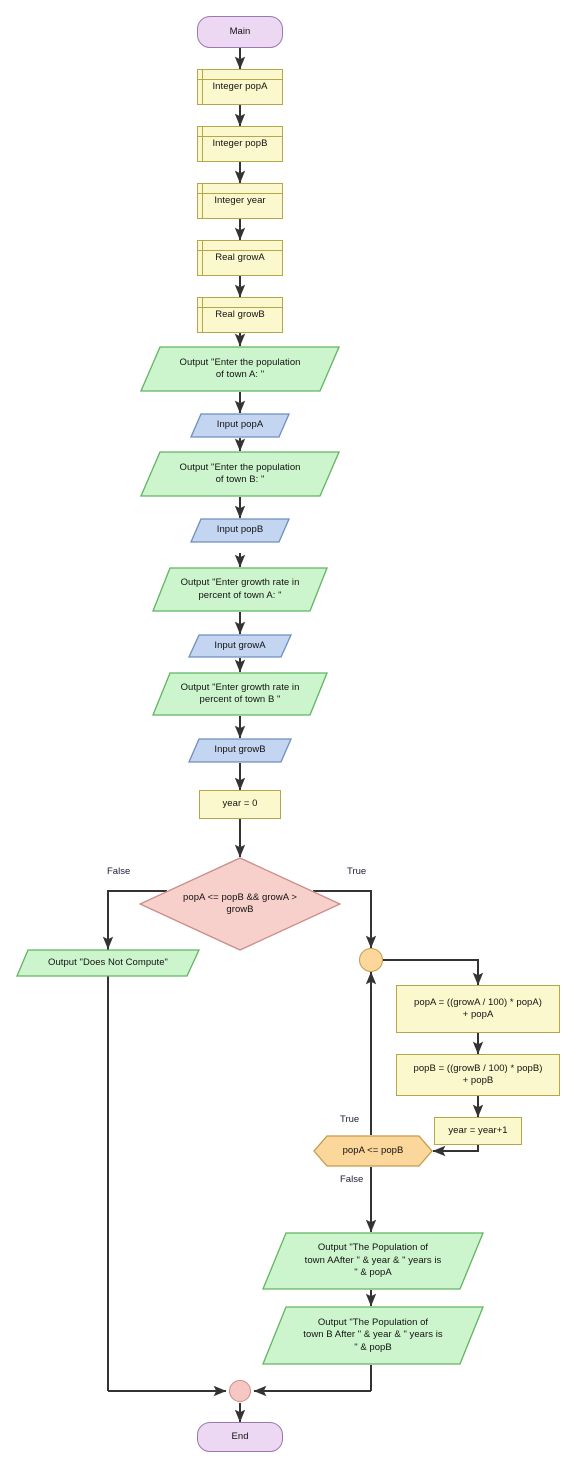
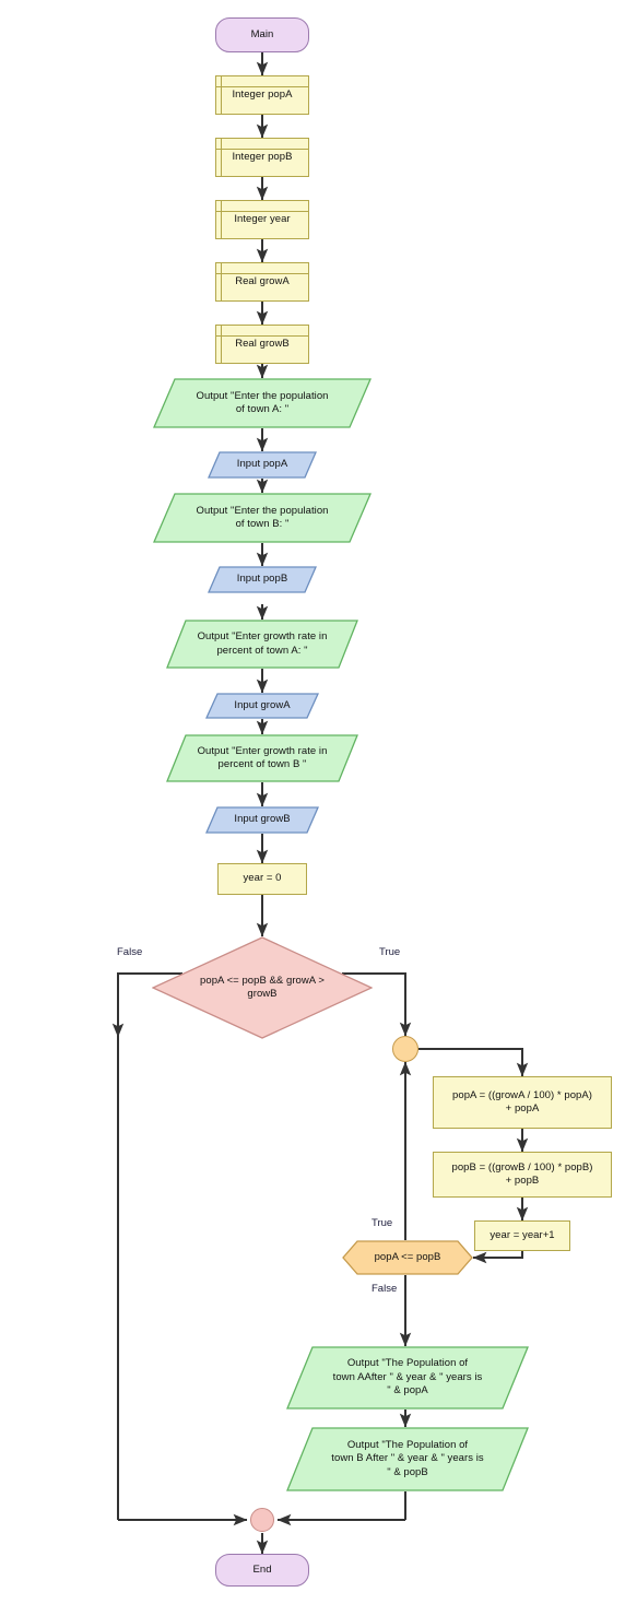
  Main
  Integer popA
  Integer popB
  Integer year
  Real growA
  Real growB
  Output "Enter the population
  of town A: "
  Input popA
  Output "Enter the population
  of town B: "
  Input popB
  Output "Enter growth rate in
  percent of town A: "
  Input growA
  Output "Enter growth rate in
  percent of town B "
  Input growB
  year = 0
  popA <= popB && growA >
  growB
  False
  True
- Output "Does Not Compute"
  popA = ((growA / 100) * popA)
  + popA
  popB = ((growB / 100) * popB)
  + popB
  year = year+1
  popA <= popB
  True
  False
  Output "The Population of
  town AAfter " & year & " years is
  " & popA
  Output "The Population of
  town B After " & year & " years is
  " & popB
  End
